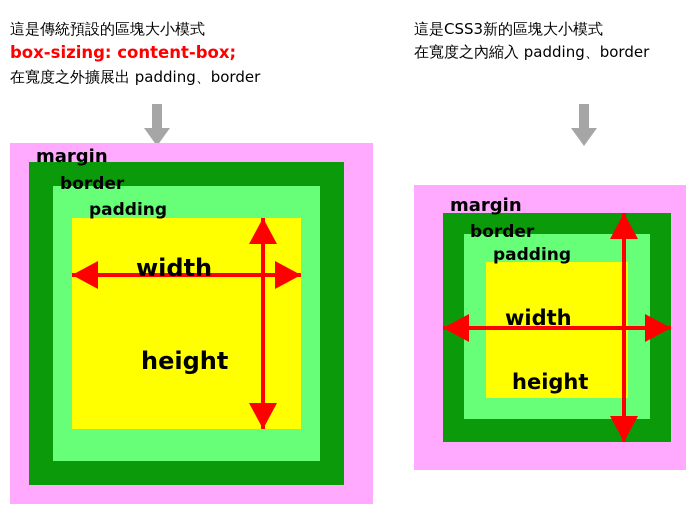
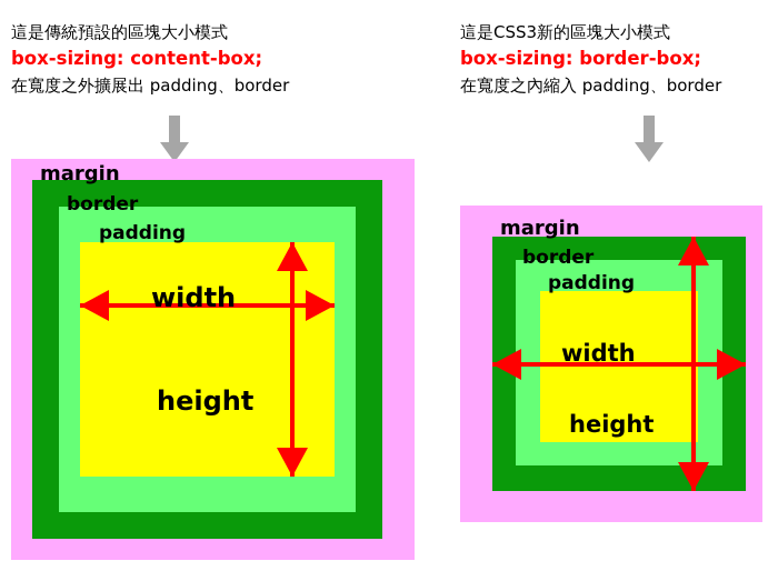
  這是傳統預設的區塊大小模式
  box-sizing: content-box;
  在寬度之外擴展出 padding、border
  margin
  border
  padding
  width
  height
  這是CSS3新的區塊大小模式
+ box-sizing: border-box;
  在寬度之內縮入 padding、border
  margin
  border
  padding
  width
  height
